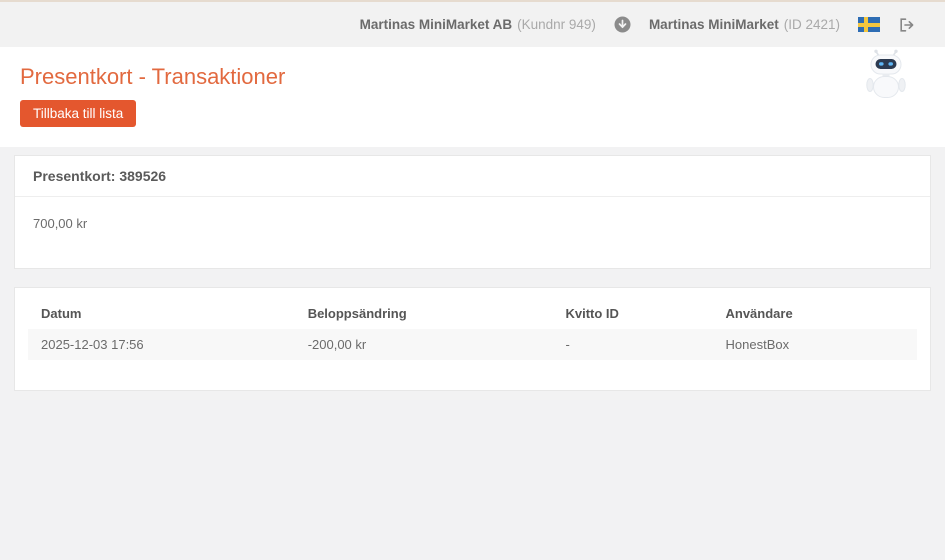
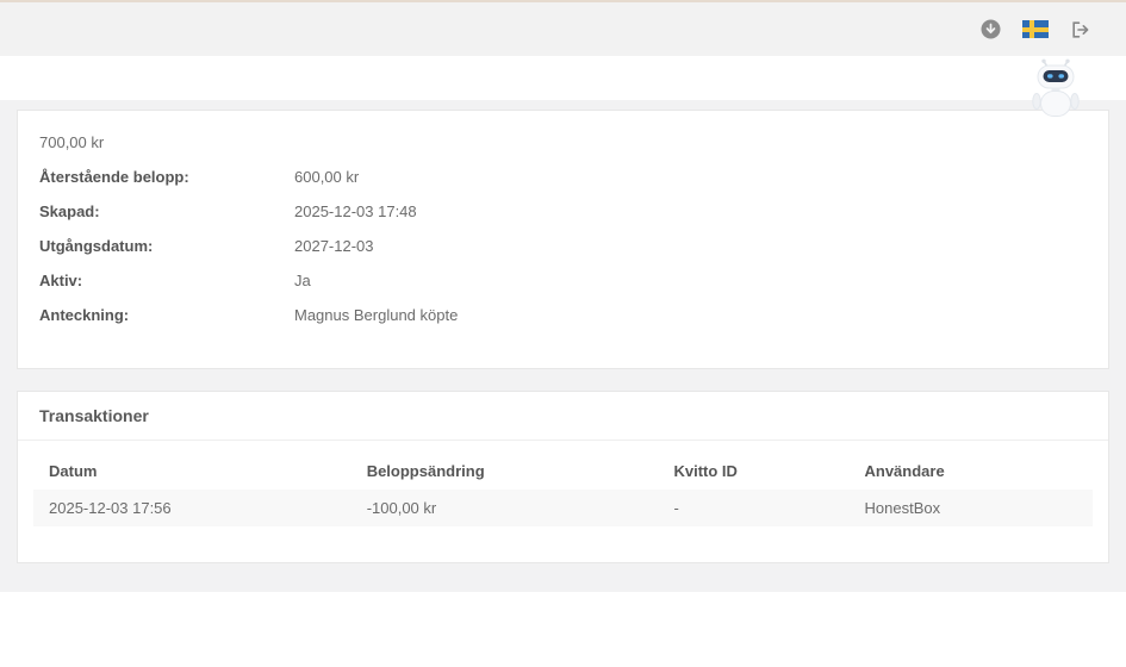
- Martinas MiniMarket AB
- (Kundnr 949)
- Martinas MiniMarket
- (ID 2421)
- Presentkort - Transaktioner
- Tillbaka till lista
- Presentkort: 389526
  700,00 kr
+ Återstående belopp:
+ 600,00 kr
+ Skapad:
+ 2025-12-03 17:48
+ Utgångsdatum:
+ 2027-12-03
+ Aktiv:
+ Ja
+ Anteckning:
+ Magnus Berglund köpte
+ Transaktioner
  Datum	Beloppsändring	Kvitto ID	Användare
- 2025-12-03 17:56	-200,00 kr	-	HonestBox
+ 2025-12-03 17:56	-100,00 kr	-	HonestBox
